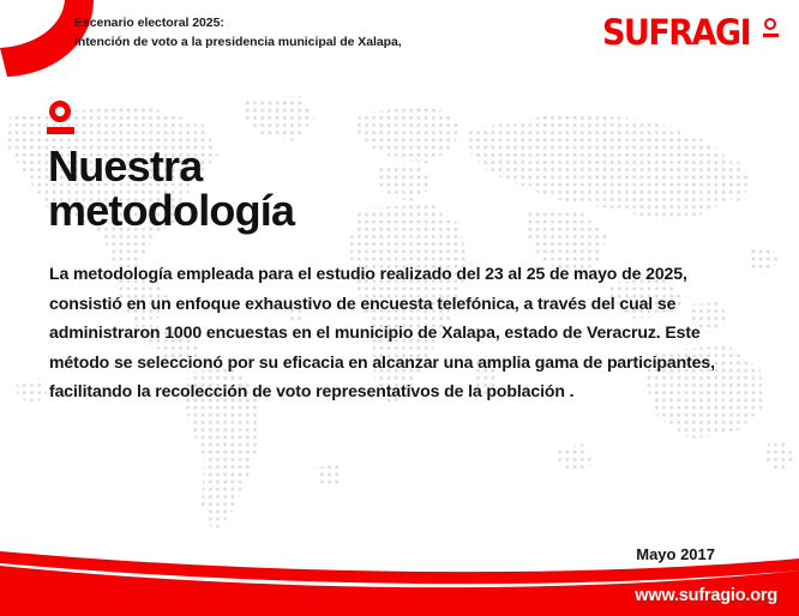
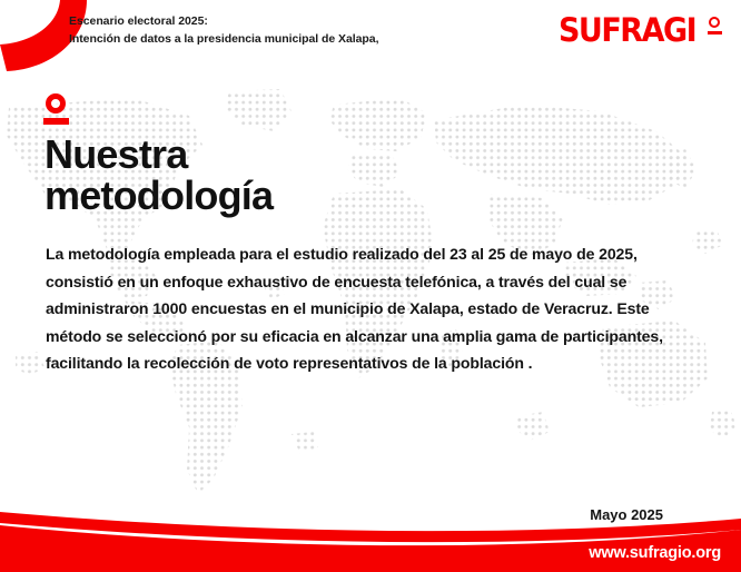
  Escenario electoral 2025:
- Intención de voto a la presidencia municipal de Xalapa,
+ Intención de datos a la presidencia municipal de Xalapa,
  SUFRAGI
  Nuestra
  metodología
  La metodología empleada para el estudio realizado del 23 al 25 de mayo de 2025, consistió en un enfoque exhaustivo de encuesta telefónica, a través del cual se administraron 1000 encuestas en el municipio de Xalapa, estado de Veracruz. Este método se seleccionó por su eficacia en alcanzar una amplia gama de participantes, facilitando la recolección de voto representativos de la población .
- Mayo 2017
+ Mayo 2025
  www.sufragio.org
